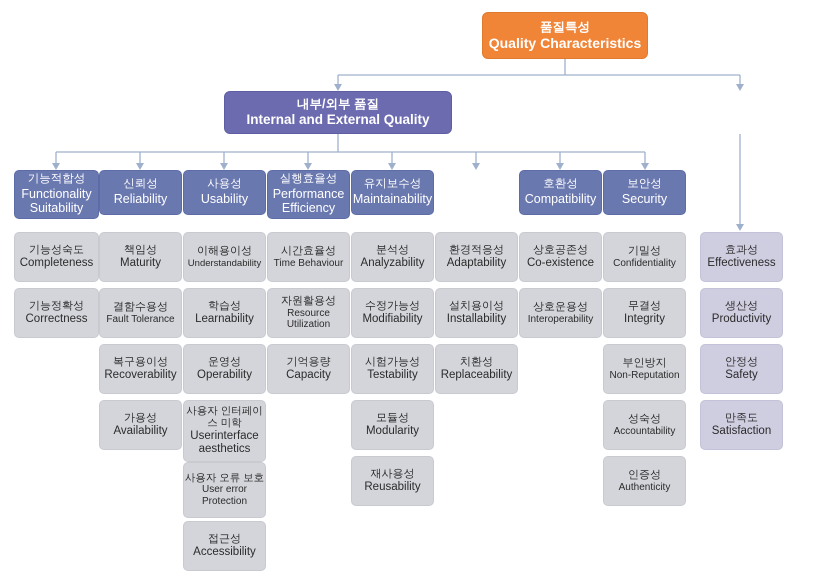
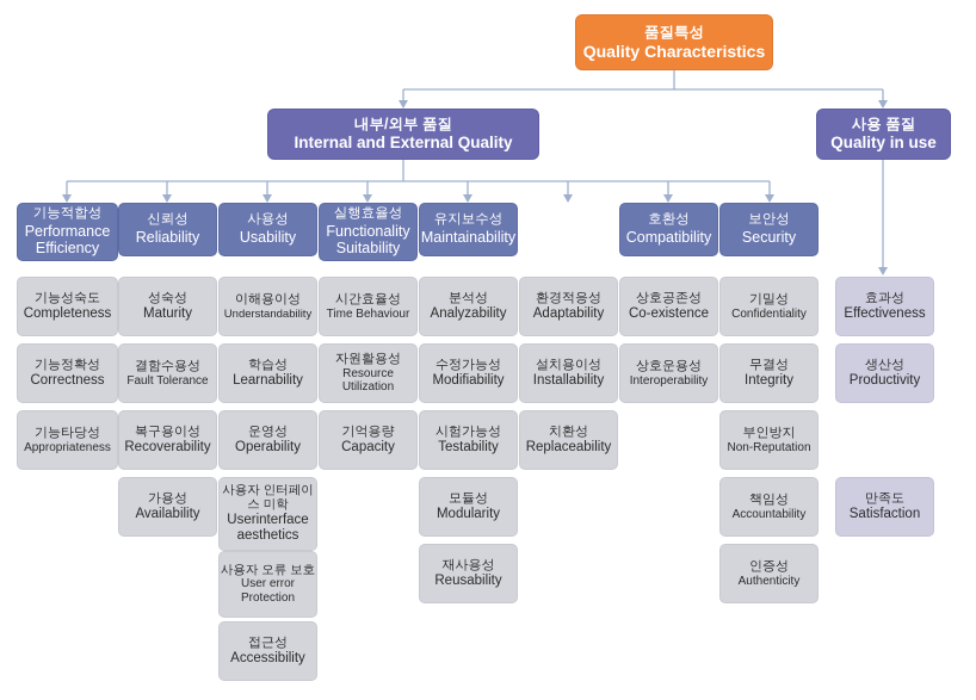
  품질특성
  Quality Characteristics
  내부/외부 품질
  Internal and External Quality
+ 사용 품질
+ Quality in use
  기능적합성
- Functionality Suitability
+ Performance Efficiency
  신뢰성
  Reliability
  사용성
  Usability
  실행효율성
- Performance Efficiency
+ Functionality Suitability
  유지보수성
  Maintainability
  호환성
  Compatibility
  보안성
  Security
  기능성숙도
  Completeness
  기능정확성
  Correctness
+ 기능타당성
+ Appropriateness
- 책임성
+ 성숙성
  Maturity
  결함수용성
  Fault Tolerance
  복구용이성
  Recoverability
  가용성
  Availability
  이해용이성
  Understandability
  학습성
  Learnability
  운영성
  Operability
  사용자 인터페이스 미학
  Userinterface aesthetics
  사용자 오류 보호
  User error Protection
  접근성
  Accessibility
  시간효율성
  Time Behaviour
  자원활용성
  Resource Utilization
  기억용량
  Capacity
  분석성
  Analyzability
  수정가능성
  Modifiability
  시험가능성
  Testability
  모듈성
  Modularity
  재사용성
  Reusability
  환경적응성
  Adaptability
  설치용이성
  Installability
  치환성
  Replaceability
  상호공존성
  Co-existence
  상호운용성
  Interoperability
  기밀성
  Confidentiality
  무결성
  Integrity
  부인방지
  Non-Reputation
- 성숙성
+ 책임성
  Accountability
  인증성
  Authenticity
  효과성
  Effectiveness
  생산성
  Productivity
- 안정성
- Safety
  만족도
  Satisfaction
